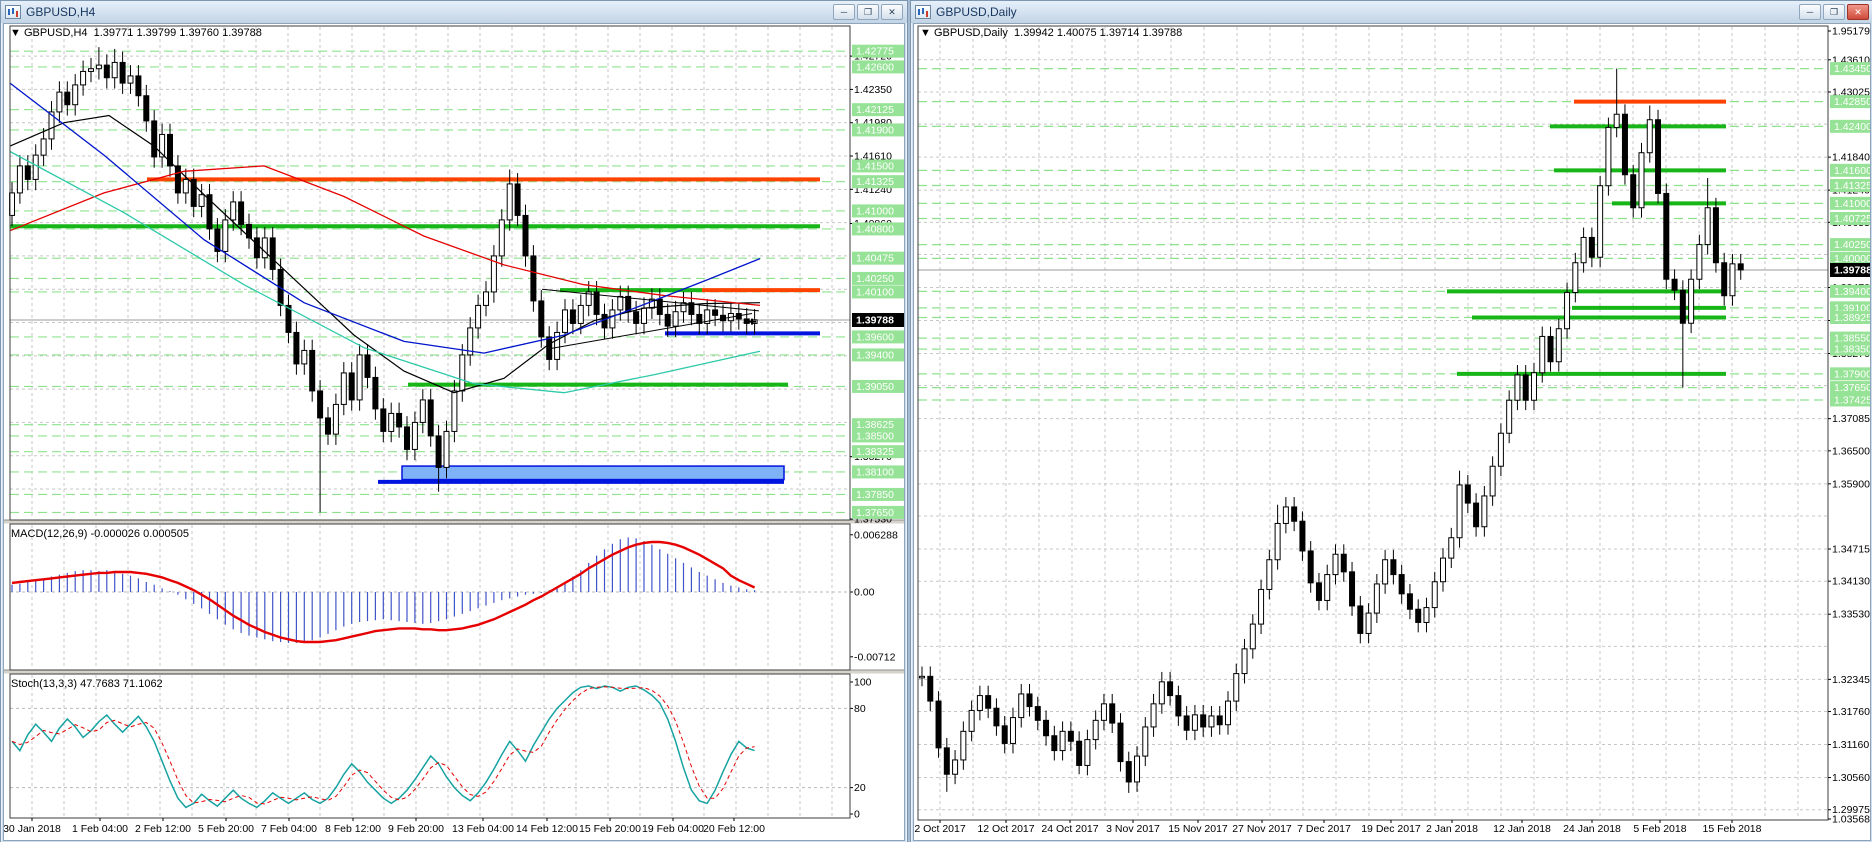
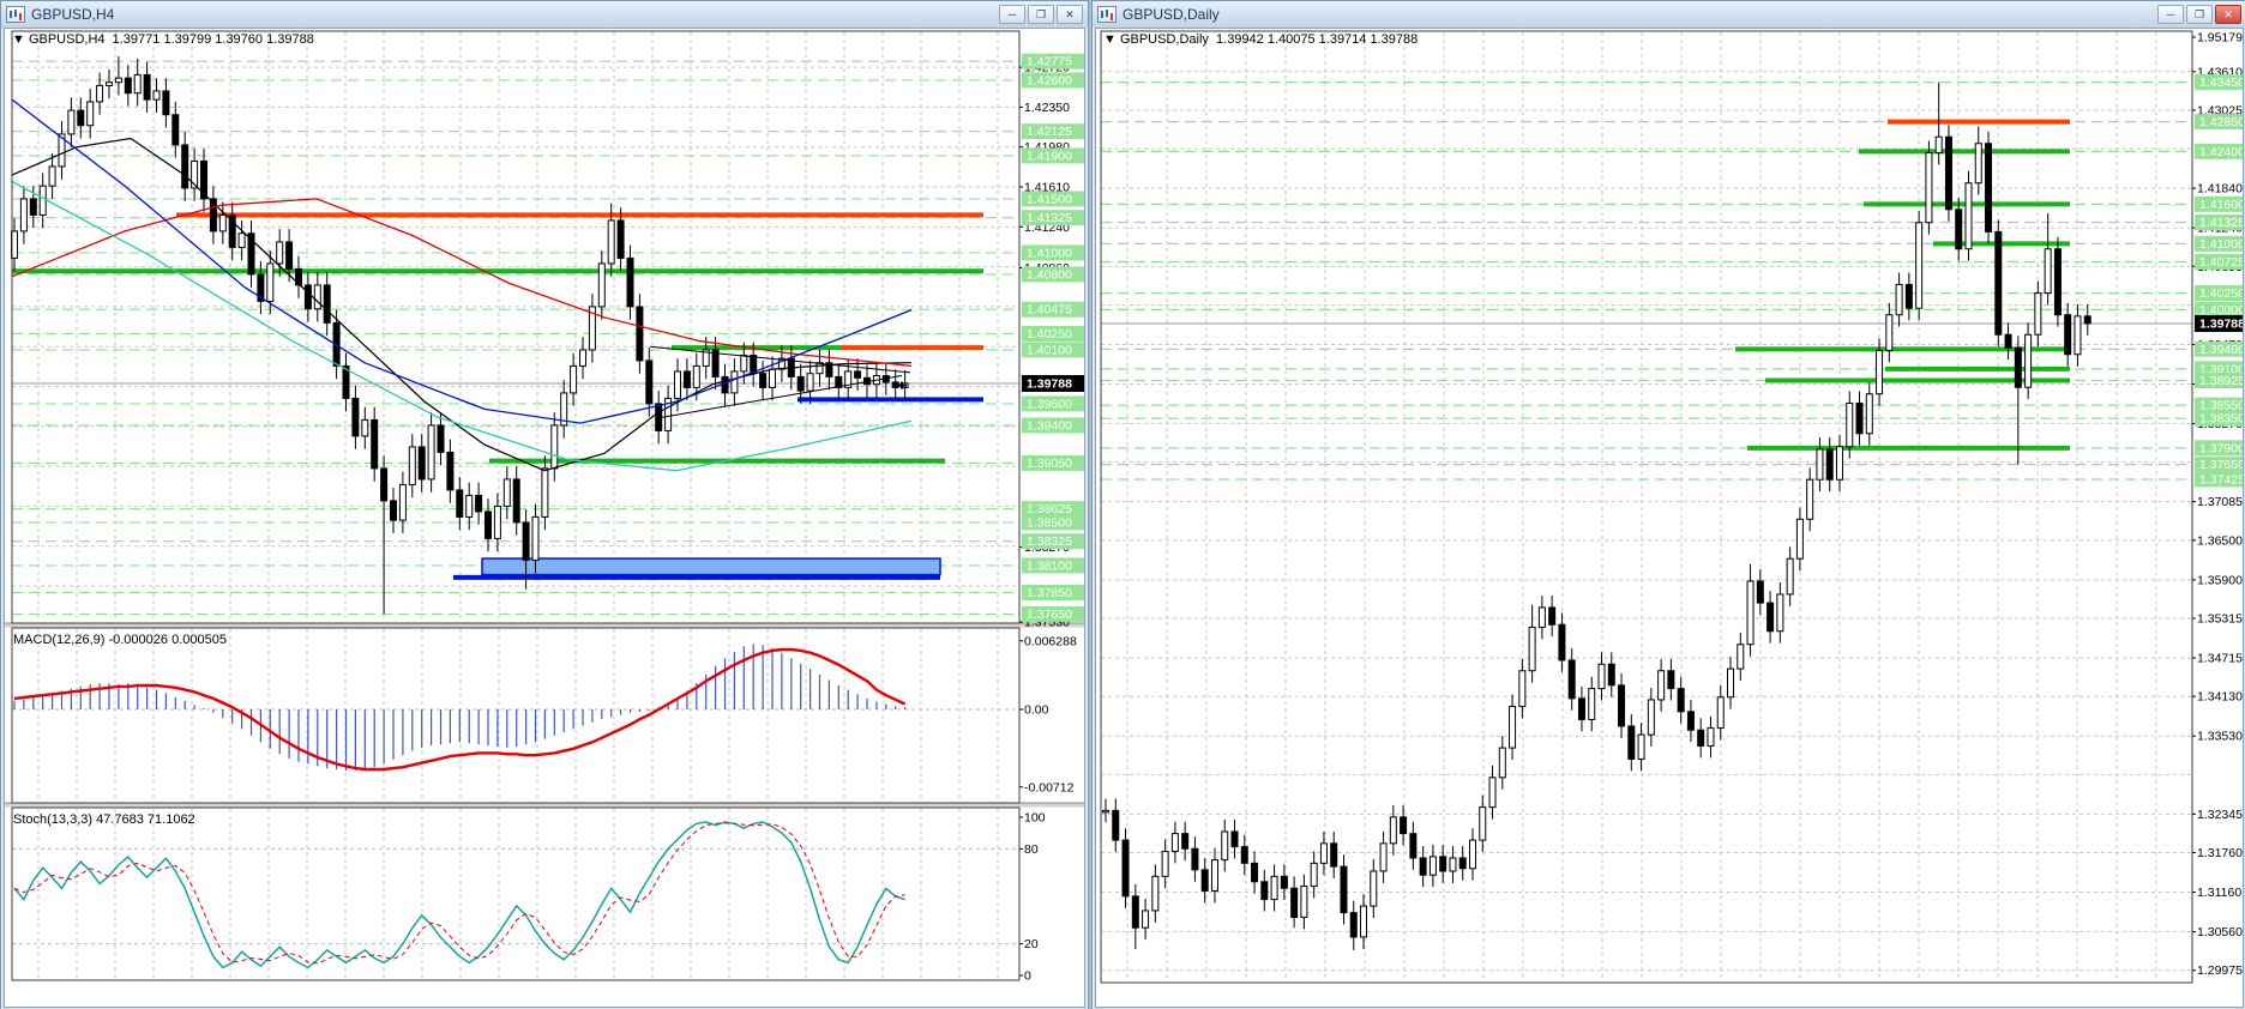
  GBPUSD,H4
  ─
  ❐
  ✕
  ▼ GBPUSD,H4 1.39771 1.39799 1.39760 1.39788
  MACD(12,26,9) -0.000026 0.000505
  Stoch(13,3,3) 47.7683 71.1062
  0.006288
  0.00
  -0.00712
  100
  80
  20
  0
  1.42350
  1.41980
  1.41610
  1.41240
  1.37530
  1.42775
  1.42600
  1.42125
  1.41900
  1.41500
  1.41325
  1.41000
  1.40800
  1.40475
  1.40250
  1.40100
  1.39600
  1.39400
  1.39050
  1.38625
  1.38500
  1.38325
  1.38100
  1.37850
  1.37650
  1.39788
- 30 Jan 2018
- 1 Feb 04:00
- 2 Feb 12:00
- 5 Feb 20:00
- 7 Feb 04:00
- 8 Feb 12:00
- 9 Feb 20:00
- 13 Feb 04:00
- 14 Feb 12:00
- 15 Feb 20:00
- 19 Feb 04:00
- 20 Feb 12:00
  GBPUSD,Daily
  ─
  ❐
  ✕
  ▼ GBPUSD,Daily 1.39942 1.40075 1.39714 1.39788
  1.43610
  1.43025
  1.41840
  1.37085
  1.36500
  1.35900
- 1.03568
+ 1.35315
  1.34715
  1.34130
  1.33530
  1.95179
  1.32345
  1.31760
  1.31160
  1.30560
  1.29975
  1.43450
  1.42850
  1.42400
  1.41600
  1.41325
  1.41000
  1.40725
  1.40250
  1.40000
  1.39400
  1.39100
  1.38925
  1.38550
  1.38350
  1.37900
  1.37650
  1.37425
  1.39788
- 2 Oct 2017
- 12 Oct 2017
- 24 Oct 2017
- 3 Nov 2017
- 15 Nov 2017
- 27 Nov 2017
- 7 Dec 2017
- 19 Dec 2017
- 2 Jan 2018
- 12 Jan 2018
- 24 Jan 2018
- 5 Feb 2018
- 15 Feb 2018
